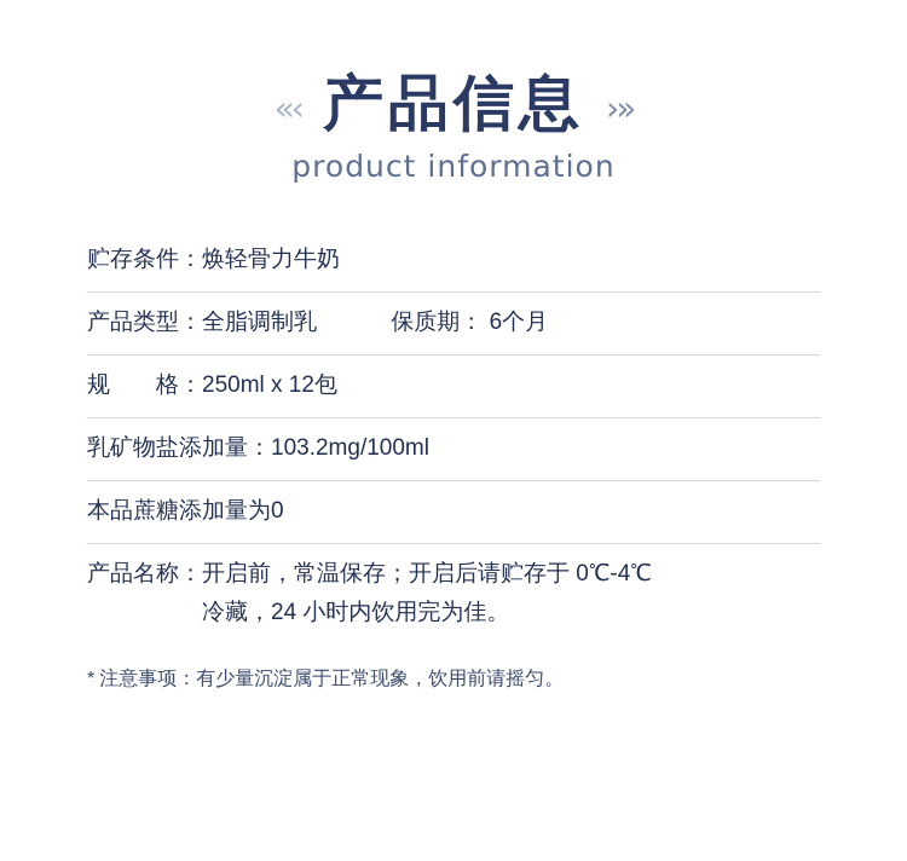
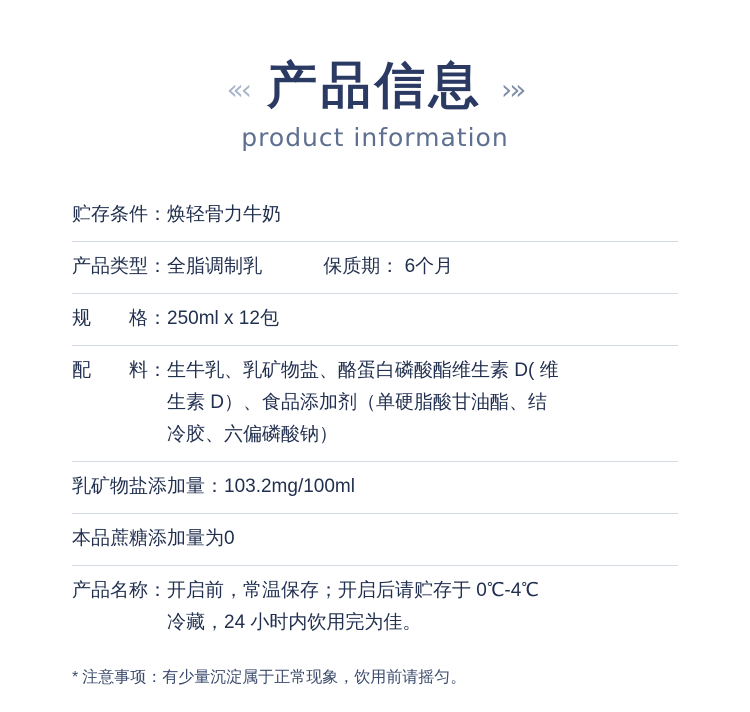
  «‹
  产品信息
  ›»
  product information
  贮存条件：
  焕轻骨力牛奶
  产品类型：
  全脂调制乳 保质期： 6个月
  规 格：
  250ml x 12包
+ 配 料：
+ 生牛乳、乳矿物盐、酪蛋白磷酸酯维生素 D( 维
+ 生素 D）、食品添加剂（单硬脂酸甘油酯、结
+ 冷胶、六偏磷酸钠）
  乳矿物盐添加量：
  103.2mg/100ml
  本品蔗糖添加量为0
  产品名称：
  开启前，常温保存；开启后请贮存于 0℃-4℃
  冷藏，24 小时内饮用完为佳。
  * 注意事项：有少量沉淀属于正常现象，饮用前请摇匀。
